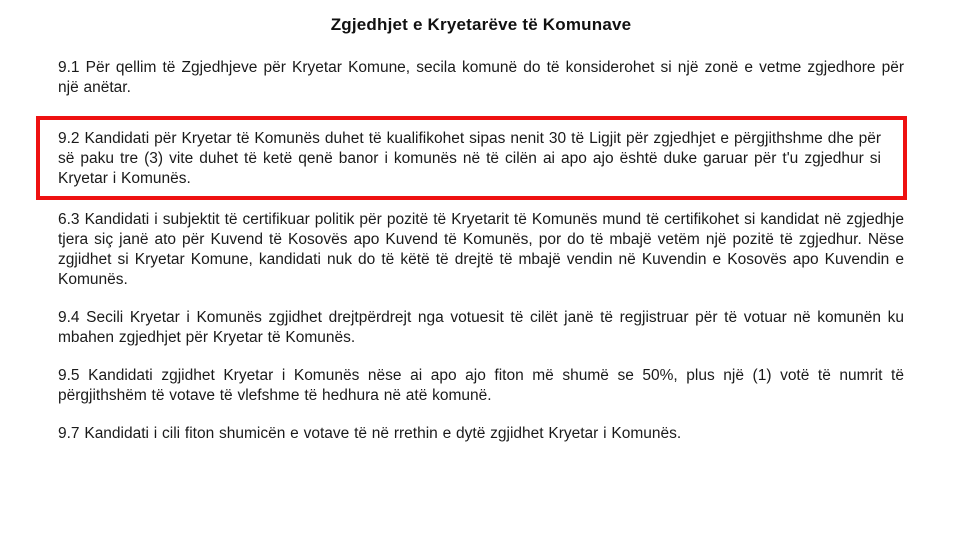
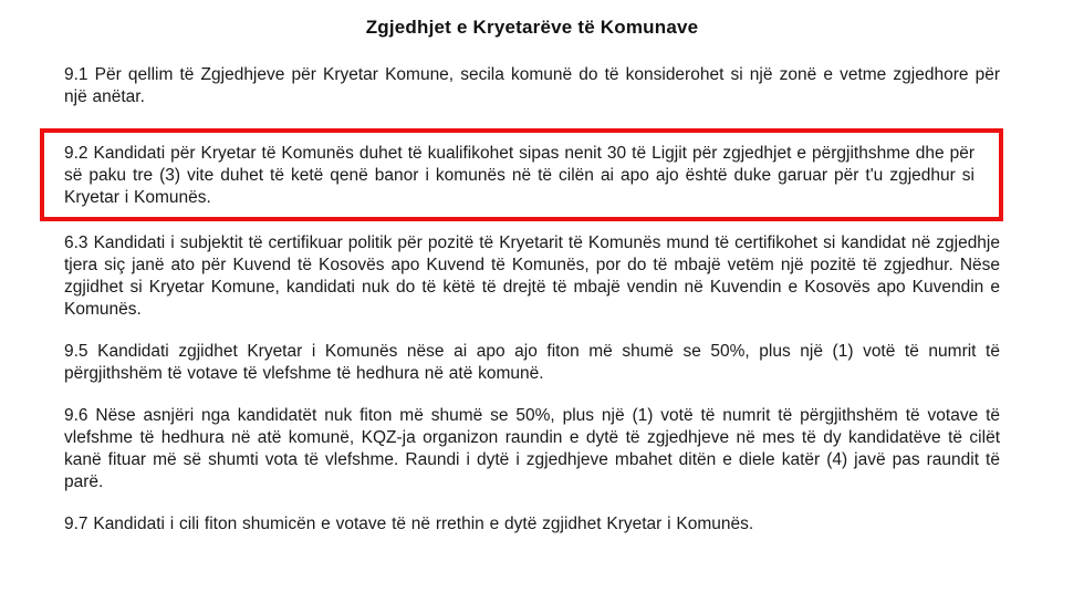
  Zgjedhjet e Kryetarëve të Komunave
  9.1 Për qellim të Zgjedhjeve për Kryetar Komune, secila komunë do të konsiderohet si një zonë e vetme zgjedhore për një anëtar.
  9.2 Kandidati për Kryetar të Komunës duhet të kualifikohet sipas nenit 30 të Ligjit për zgjedhjet e përgjithshme dhe për së paku tre (3) vite duhet të ketë qenë banor i komunës në të cilën ai apo ajo është duke garuar për t'u zgjedhur si Kryetar i Komunës.
  6.3 Kandidati i subjektit të certifikuar politik për pozitë të Kryetarit të Komunës mund të certifikohet si kandidat në zgjedhje tjera siç janë ato për Kuvend të Kosovës apo Kuvend të Komunës, por do të mbajë vetëm një pozitë të zgjedhur. Nëse zgjidhet si Kryetar Komune, kandidati nuk do të këtë të drejtë të mbajë vendin në Kuvendin e Kosovës apo Kuvendin e Komunës.
- 9.4 Secili Kryetar i Komunës zgjidhet drejtpërdrejt nga votuesit të cilët janë të regjistruar për të votuar në komunën ku mbahen zgjedhjet për Kryetar të Komunës.
  9.5 Kandidati zgjidhet Kryetar i Komunës nëse ai apo ajo fiton më shumë se 50%, plus një (1) votë të numrit të përgjithshëm të votave të vlefshme të hedhura në atë komunë.
+ 9.6 Nëse asnjëri nga kandidatët nuk fiton më shumë se 50%, plus një (1) votë të numrit të përgjithshëm të votave të vlefshme të hedhura në atë komunë, KQZ-ja organizon raundin e dytë të zgjedhjeve në mes të dy kandidatëve të cilët kanë fituar më së shumti vota të vlefshme. Raundi i dytë i zgjedhjeve mbahet ditën e diele katër (4) javë pas raundit të parë.
  9.7 Kandidati i cili fiton shumicën e votave të në rrethin e dytë zgjidhet Kryetar i Komunës.
